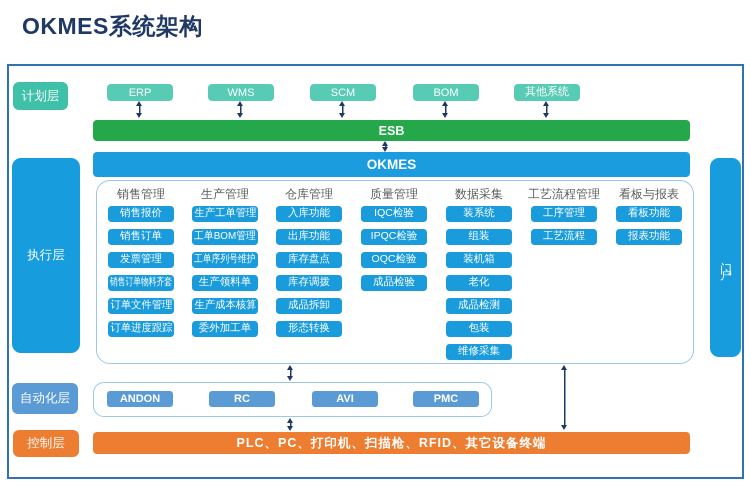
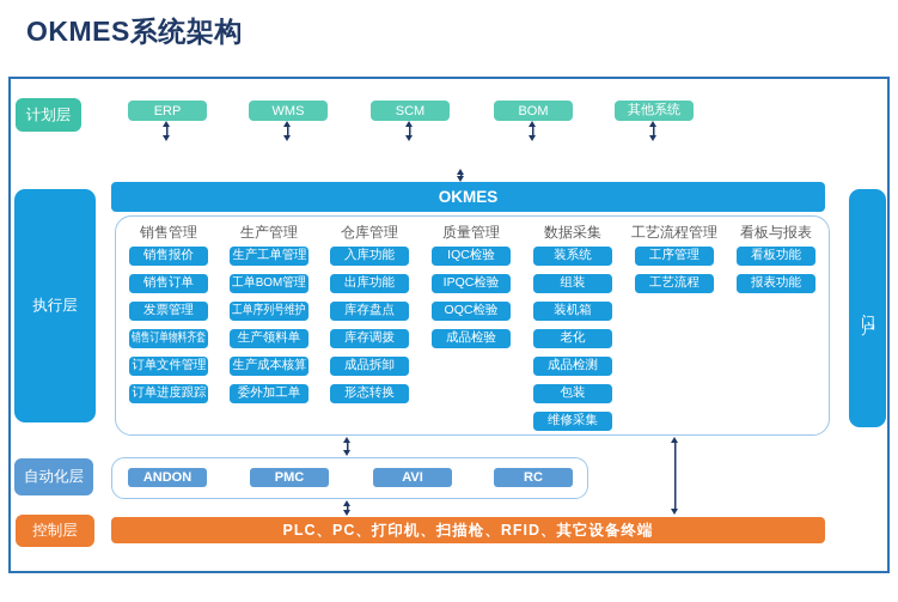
  OKMES系统架构
  计划层
  ERP
  WMS
  SCM
  BOM
  其他系统
- ESB
  OKMES
  执行层
  销售管理
  销售报价
  销售订单
  发票管理
  销售订单物料齐套
  订单文件管理
  订单进度跟踪
  生产管理
  生产工单管理
  工单BOM管理
  工单序列号维护
  生产领料单
  生产成本核算
  委外加工单
  仓库管理
  入库功能
  出库功能
  库存盘点
  库存调拨
  成品拆卸
  形态转换
  质量管理
  IQC检验
  IPQC检验
  OQC检验
  成品检验
  数据采集
  装系统
  组装
  装机箱
  老化
  成品检测
  包装
  维修采集
  工艺流程管理
  工序管理
  工艺流程
  看板与报表
  看板功能
  报表功能
  自动化层
  ANDON
- RC
+ PMC
  AVI
- PMC
+ RC
  控制层
  PLC、PC、打印机、扫描枪、RFID、其它设备终端
